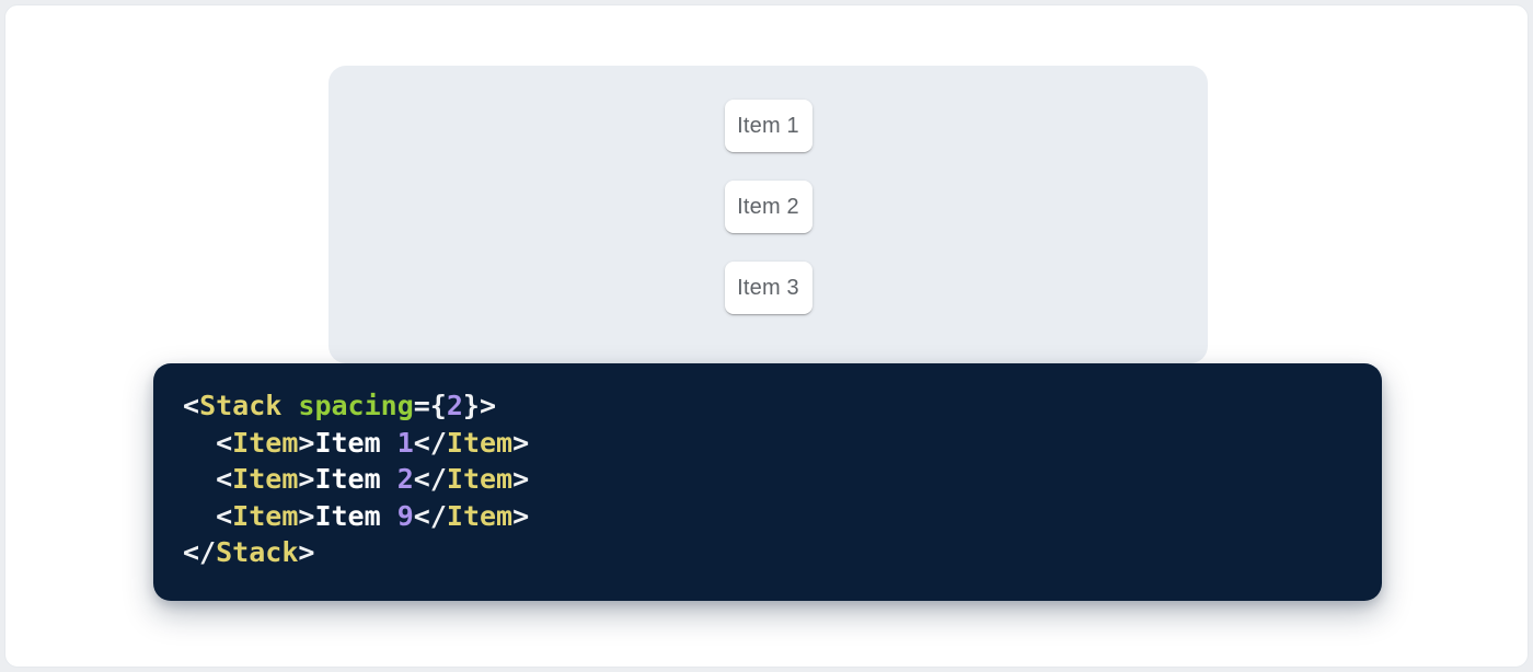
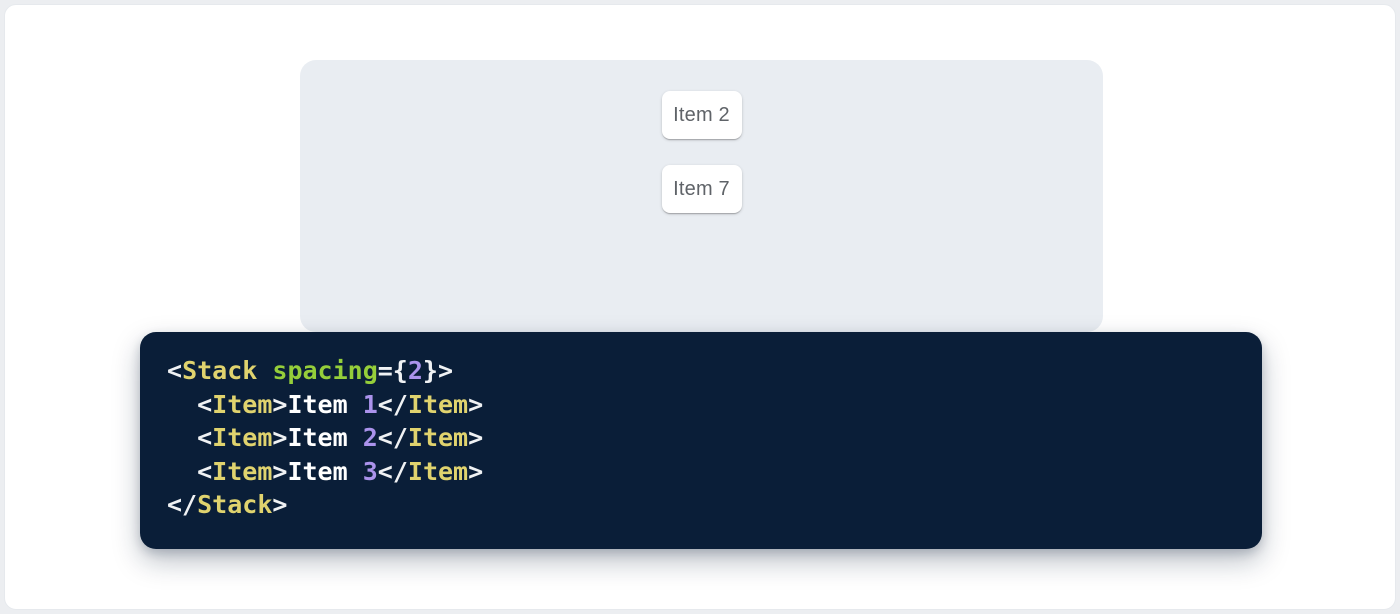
- Item 1
  Item 2
- Item 3
+ Item 7
  <Stack spacing={2}>
  <Item>Item 1</Item>
  <Item>Item 2</Item>
- <Item>Item 9</Item>
+ <Item>Item 3</Item>
  </Stack>
